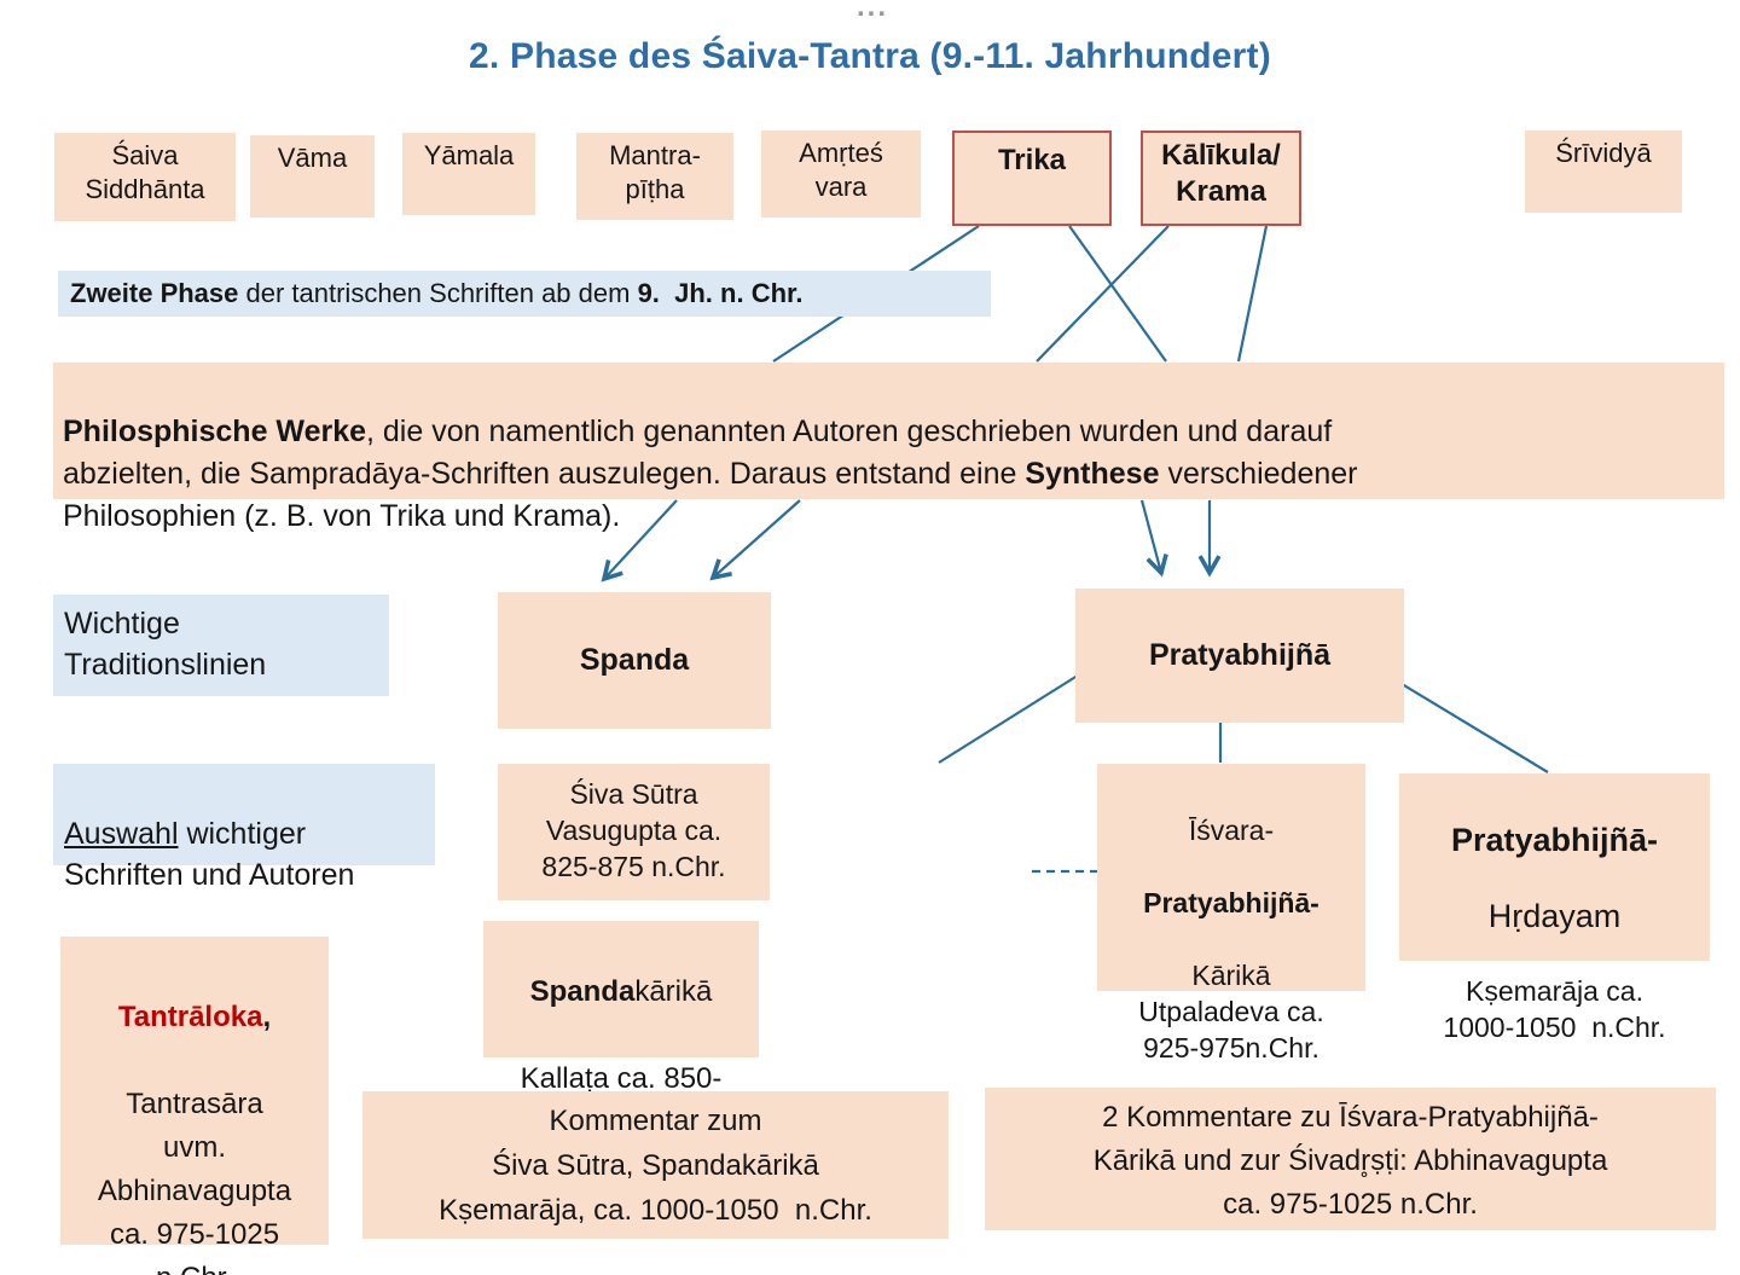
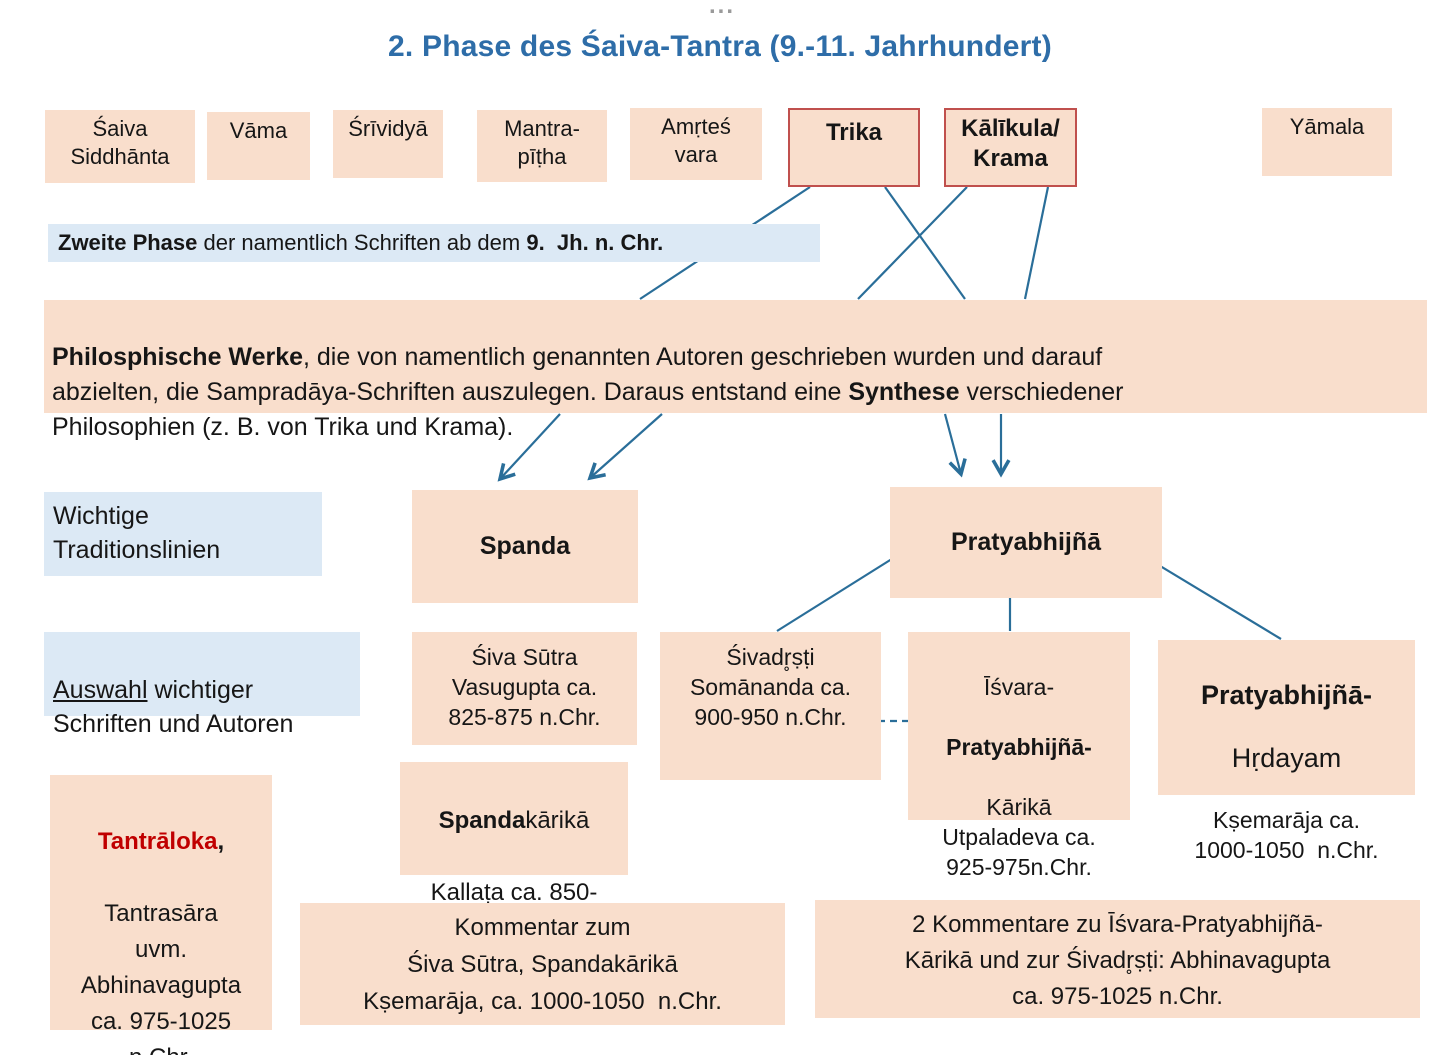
  ...
  2. Phase des Śaiva-Tantra (9.-11. Jahrhundert)
  Śaiva
  Siddhānta
  Vāma
- Yāmala
+ Śrīvidyā
  Mantra-
  pīṭha
  Amṛteś
  vara
  Trika
  Kālīkula/
  Krama
- Śrīvidyā
+ Yāmala
- Zweite Phase der tantrischen Schriften ab dem 9. Jh. n. Chr.
+ Zweite Phase der namentlich Schriften ab dem 9. Jh. n. Chr.
  Philosphische Werke, die von namentlich genannten Autoren geschrieben wurden und darauf
  abzielten, die Sampradāya-Schriften auszulegen. Daraus entstand eine Synthese verschiedener
  Philosophien (z. B. von Trika und Krama).
  Wichtige
  Traditionslinien
  Auswahl wichtiger
  Schriften und Autoren
  Spanda
  Pratyabhijñā
  Śiva Sūtra
  Vasugupta ca.
  825-875 n.Chr.
+ Śivadr̥ṣṭi
+ Somānanda ca.
+ 900-950 n.Chr.
  Īśvara-
  Pratyabhijñā-
  Kārikā
  Utpaladeva ca.
  925-975n.Chr.
  Pratyabhijñā-
  Hṛdayam
  Kṣemarāja ca.
  1000-1050 n.Chr.
  Tantrāloka,
  Tantrasāra
  uvm.
  Abhinavagupta
  ca. 975-1025
  Spandakārikā
  Kallaṭa ca. 850-
  Kommentar zum
  Śiva Sūtra, Spandakārikā
  Kṣemarāja, ca. 1000-1050 n.Chr.
  2 Kommentare zu Īśvara-Pratyabhijñā-
  Kārikā und zur Śivadr̥ṣṭi: Abhinavagupta
  ca. 975-1025 n.Chr.
